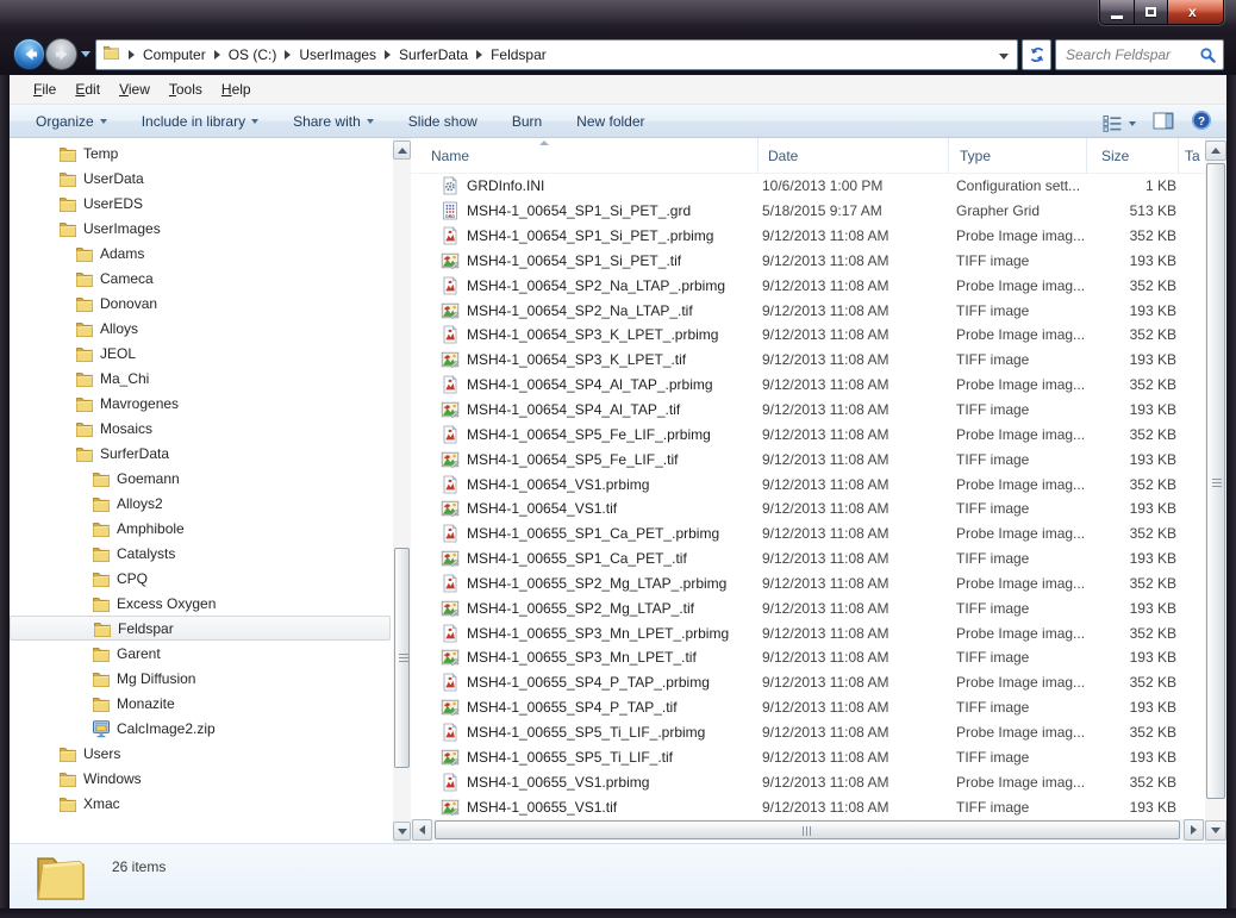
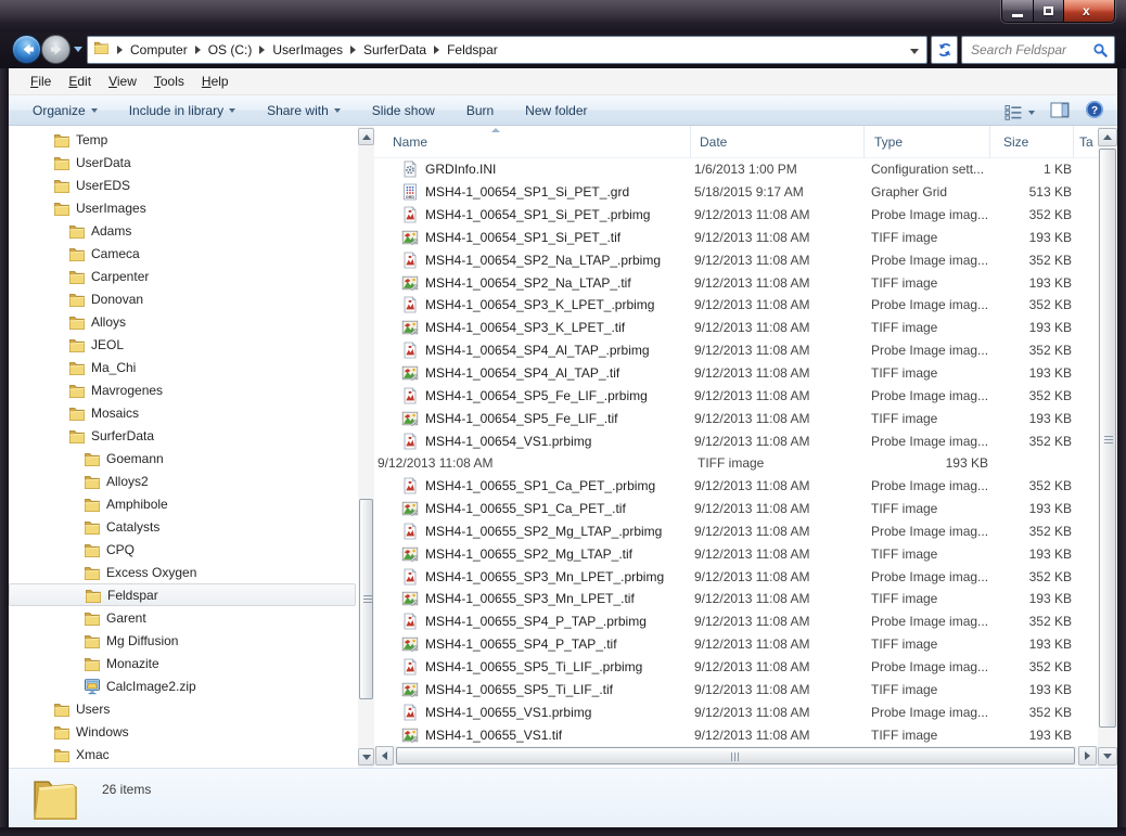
  x
  Computer
  OS (C:)
  UserImages
  SurferData
  Feldspar
  Search Feldspar
  File
  Edit
  View
  Tools
  Help
  Organize
  Include in library
  Share with
  Slide show
  Burn
  New folder
  ?
  Temp
  UserData
  UserEDS
  UserImages
  Adams
  Cameca
+ Carpenter
  Donovan
  Alloys
  JEOL
  Ma_Chi
  Mavrogenes
  Mosaics
  SurferData
  Goemann
  Alloys2
  Amphibole
  Catalysts
  CPQ
  Excess Oxygen
  Feldspar
  Garent
  Mg Diffusion
  Monazite
  CalcImage2.zip
  Users
  Windows
  Xmac
  Name
  Date
  Type
  Size
  Ta
  GRDInfo.INI
- 10/6/2013 1:00 PM
+ 1/6/2013 1:00 PM
  Configuration sett...
  1 KB
  MSH4-1_00654_SP1_Si_PET_.grd
  5/18/2015 9:17 AM
  Grapher Grid
  513 KB
  MSH4-1_00654_SP1_Si_PET_.prbimg
  9/12/2013 11:08 AM
  Probe Image imag...
  352 KB
  MSH4-1_00654_SP1_Si_PET_.tif
  9/12/2013 11:08 AM
  TIFF image
  193 KB
  MSH4-1_00654_SP2_Na_LTAP_.prbimg
  9/12/2013 11:08 AM
  Probe Image imag...
  352 KB
  MSH4-1_00654_SP2_Na_LTAP_.tif
  9/12/2013 11:08 AM
  TIFF image
  193 KB
  MSH4-1_00654_SP3_K_LPET_.prbimg
  9/12/2013 11:08 AM
  Probe Image imag...
  352 KB
  MSH4-1_00654_SP3_K_LPET_.tif
  9/12/2013 11:08 AM
  TIFF image
  193 KB
  MSH4-1_00654_SP4_Al_TAP_.prbimg
  9/12/2013 11:08 AM
  Probe Image imag...
  352 KB
  MSH4-1_00654_SP4_Al_TAP_.tif
  9/12/2013 11:08 AM
  TIFF image
  193 KB
  MSH4-1_00654_SP5_Fe_LIF_.prbimg
  9/12/2013 11:08 AM
  Probe Image imag...
  352 KB
  MSH4-1_00654_SP5_Fe_LIF_.tif
  9/12/2013 11:08 AM
  TIFF image
  193 KB
  MSH4-1_00654_VS1.prbimg
  9/12/2013 11:08 AM
  Probe Image imag...
  352 KB
- MSH4-1_00654_VS1.tif
  9/12/2013 11:08 AM
  TIFF image
  193 KB
  MSH4-1_00655_SP1_Ca_PET_.prbimg
  9/12/2013 11:08 AM
  Probe Image imag...
  352 KB
  MSH4-1_00655_SP1_Ca_PET_.tif
  9/12/2013 11:08 AM
  TIFF image
  193 KB
  MSH4-1_00655_SP2_Mg_LTAP_.prbimg
  9/12/2013 11:08 AM
  Probe Image imag...
  352 KB
  MSH4-1_00655_SP2_Mg_LTAP_.tif
  9/12/2013 11:08 AM
  TIFF image
  193 KB
  MSH4-1_00655_SP3_Mn_LPET_.prbimg
  9/12/2013 11:08 AM
  Probe Image imag...
  352 KB
  MSH4-1_00655_SP3_Mn_LPET_.tif
  9/12/2013 11:08 AM
  TIFF image
  193 KB
  MSH4-1_00655_SP4_P_TAP_.prbimg
  9/12/2013 11:08 AM
  Probe Image imag...
  352 KB
  MSH4-1_00655_SP4_P_TAP_.tif
  9/12/2013 11:08 AM
  TIFF image
  193 KB
  MSH4-1_00655_SP5_Ti_LIF_.prbimg
  9/12/2013 11:08 AM
  Probe Image imag...
  352 KB
  MSH4-1_00655_SP5_Ti_LIF_.tif
  9/12/2013 11:08 AM
  TIFF image
  193 KB
  MSH4-1_00655_VS1.prbimg
  9/12/2013 11:08 AM
  Probe Image imag...
  352 KB
  MSH4-1_00655_VS1.tif
  9/12/2013 11:08 AM
  TIFF image
  193 KB
  26 items
